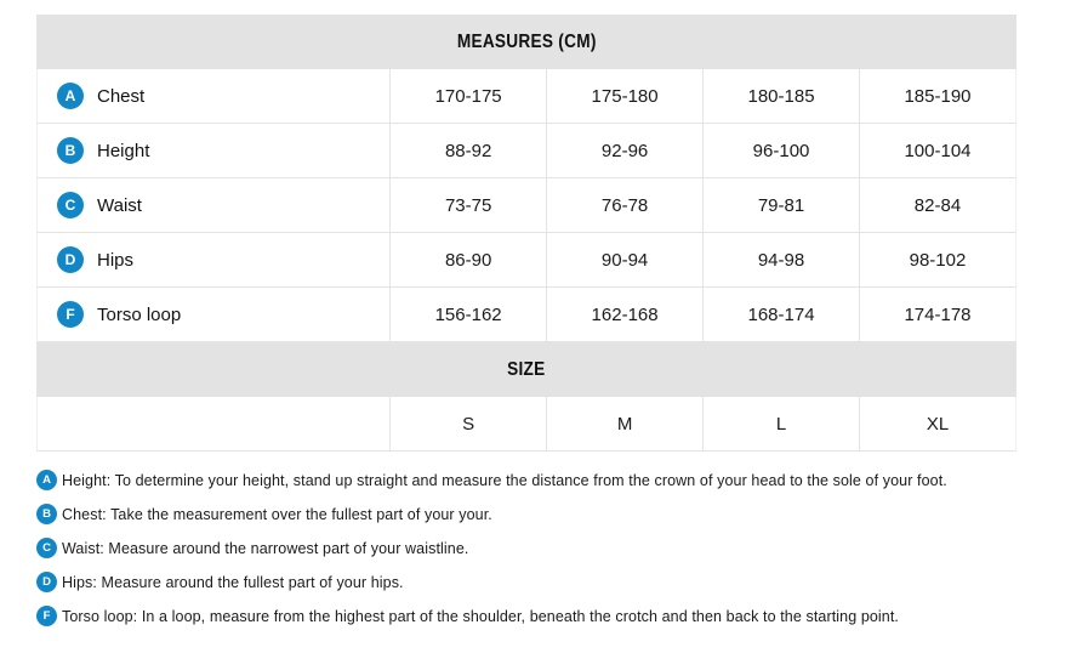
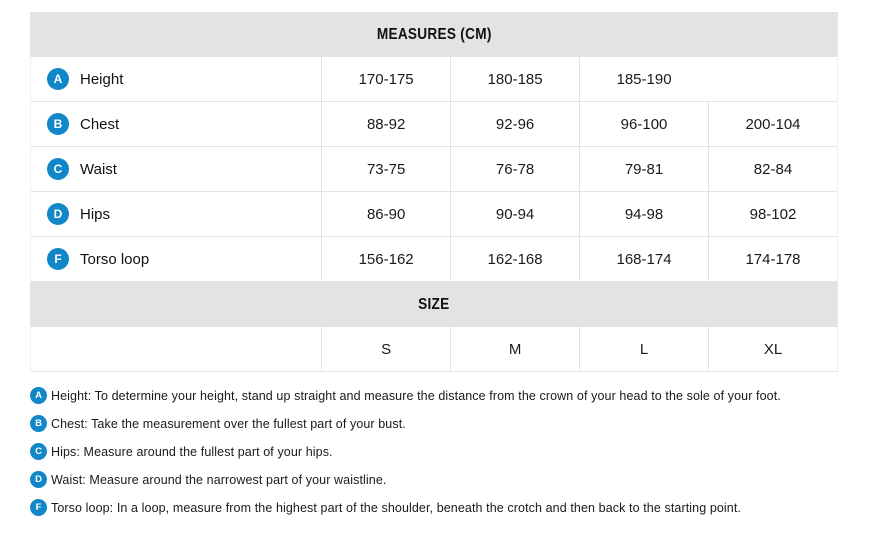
  MEASURES (CM)
  A
- Chest
+ Height
  170-175
- 175-180
  180-185
  185-190
  B
- Height
+ Chest
  88-92
  92-96
  96-100
- 100-104
+ 200-104
  C
  Waist
  73-75
  76-78
  79-81
  82-84
  D
  Hips
  86-90
  90-94
  94-98
  98-102
  F
  Torso loop
  156-162
  162-168
  168-174
  174-178
  SIZE
  S
  M
  L
  XL
  A
  Height: To determine your height, stand up straight and measure the distance from the crown of your head to the sole of your foot.
  B
- Chest: Take the measurement over the fullest part of your your.
+ Chest: Take the measurement over the fullest part of your bust.
  C
- Waist: Measure around the narrowest part of your waistline.
+ Hips: Measure around the fullest part of your hips.
  D
- Hips: Measure around the fullest part of your hips.
+ Waist: Measure around the narrowest part of your waistline.
  F
  Torso loop: In a loop, measure from the highest part of the shoulder, beneath the crotch and then back to the starting point.
